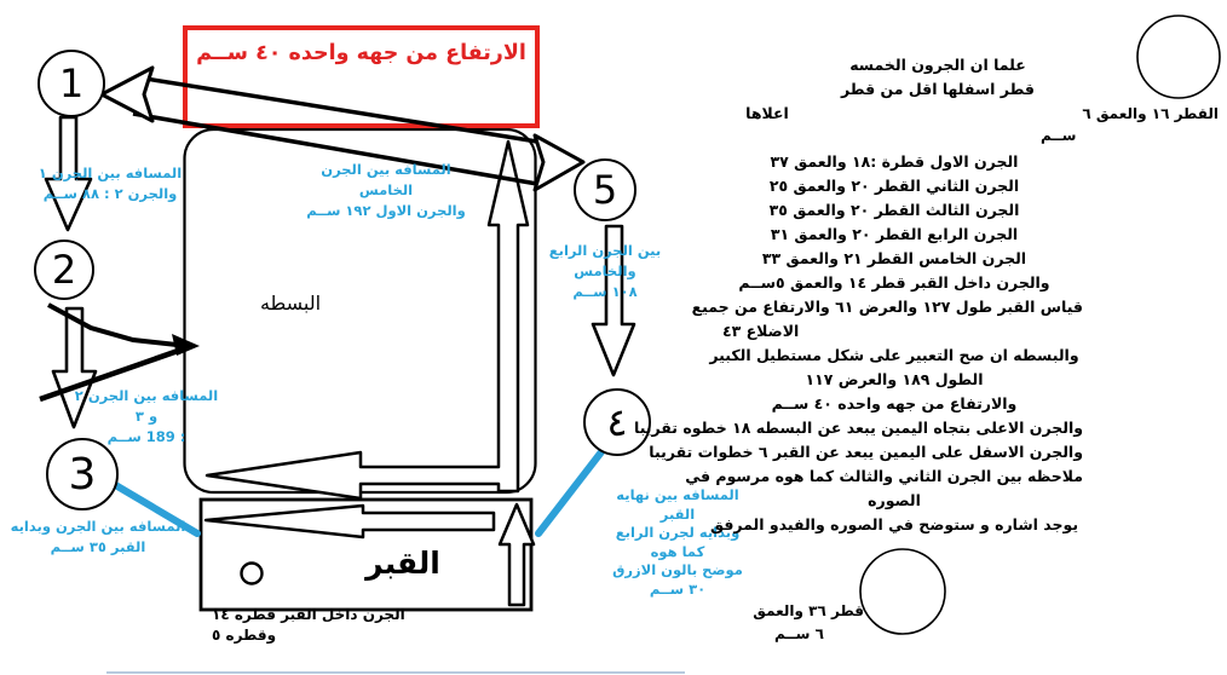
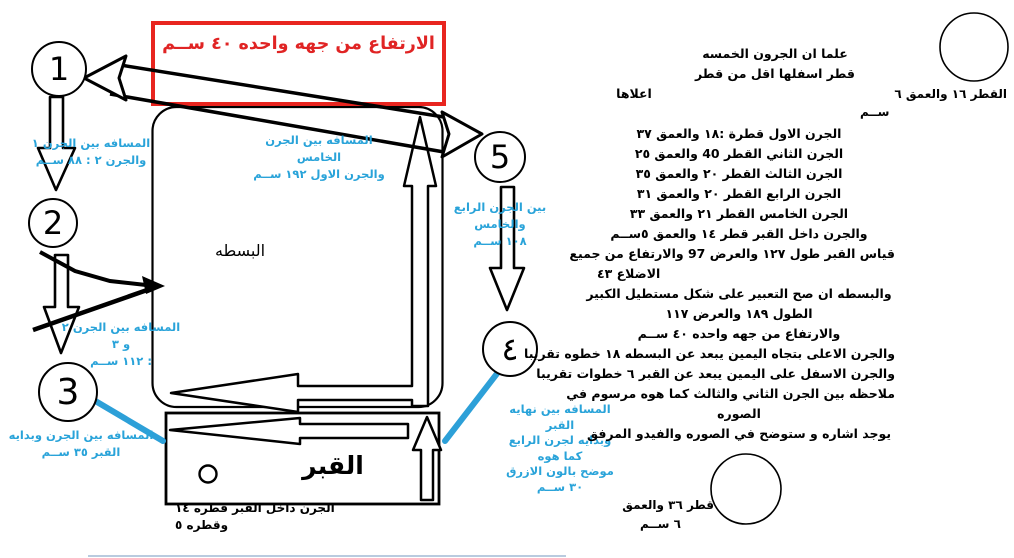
  الارتفاع من جهه واحده ٤٠ ســم
  1
  2
  3
  ٤
  5
  المسافه بين الجرن ١
  والجرن ٢ : ٨٨ ســم
  المسافه بين الجرن ٢ و ٣
- : 189 ســم
+ : ١١٢ ســم
  المسافه بين الجرن وبدايه
  القبر ٣٥ ســم
  المسافه بين الجرن الخامس
  والجرن الاول ١٩٢ ســم
  بين الجرن الرابع والخامس
  ١٠٨ ســم
  المسافه بين نهايه القبر
  وبدايه لجرن الرابع كما هوه
  موضح بالون الازرق
  ٣٠ ســم
  البسطه
  القبر
  الجرن داخل القبر قطره ١٤
  وقطره ٥
  علما ان الجرون الخمسه
  قطر اسفلها اقل من قطر
  اعلاها
  القطر ١٦ والعمق ٦
  ســم
  الجرن الاول قطرة :١٨ والعمق ٣٧
- الجرن الثاني القطر ٢٠ والعمق ٢٥
+ الجرن الثاني القطر 40 والعمق ٢٥
  الجرن الثالث القطر ٢٠ والعمق ٣٥
  الجرن الرابع القطر ٢٠ والعمق ٣١
  الجرن الخامس القطر ٢١ والعمق ٣٣
  والجرن داخل القبر قطر ١٤ والعمق ٥ســم
- قياس القبر طول ١٢٧ والعرض ٦١ والارتفاع من جميع
+ قياس القبر طول ١٢٧ والعرض 97 والارتفاع من جميع
  الاضلاع ٤٣
  والبسطه ان صح التعبير على شكل مستطيل الكبير
  الطول ١٨٩ والعرض ١١٧
  والارتفاع من جهه واحده ٤٠ ســم
  والجرن الاعلى بتجاه اليمين يبعد عن البسطه ١٨ خطوه تقريبا
  والجرن الاسفل على اليمين يبعد عن القبر ٦ خطوات تقريبا
  ملاحظه بين الجرن الثاني والثالث كما هوه مرسوم في
  الصوره
  يوجد اشاره و ستوضح في الصوره والفيدو المرفق
  قطر ٣٦ والعمق
  ٦ ســم
